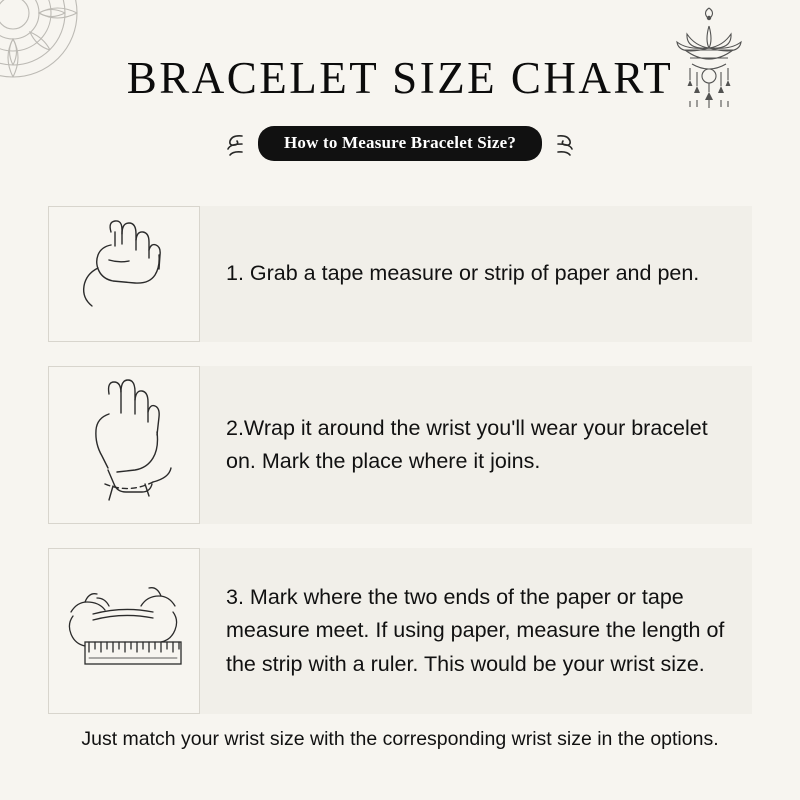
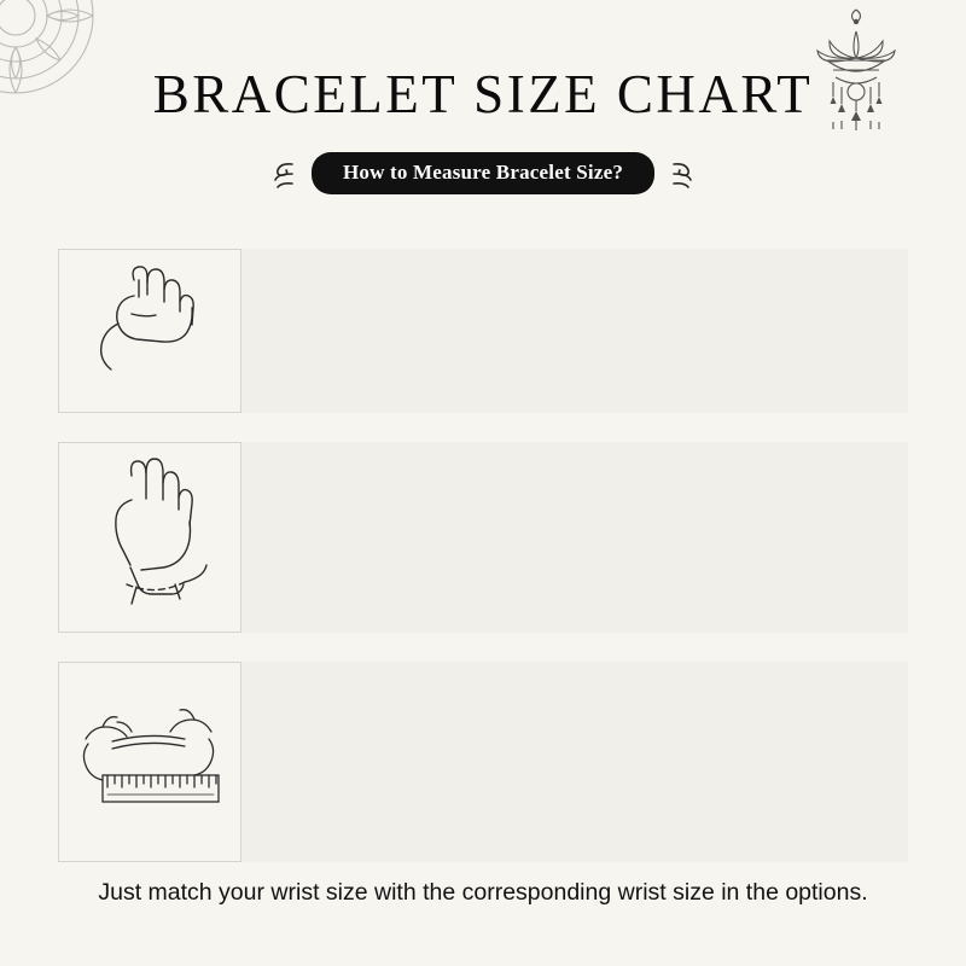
  BRACELET SIZE CHART
  How to Measure Bracelet Size?
- 1. Grab a tape measure or strip of paper and pen.
- 2.Wrap it around the wrist you'll wear your bracelet on. Mark the place where it joins.
- 3. Mark where the two ends of the paper or tape measure meet. If using paper, measure the length of the strip with a ruler. This would be your wrist size.
  Just match your wrist size with the corresponding wrist size in the options.
